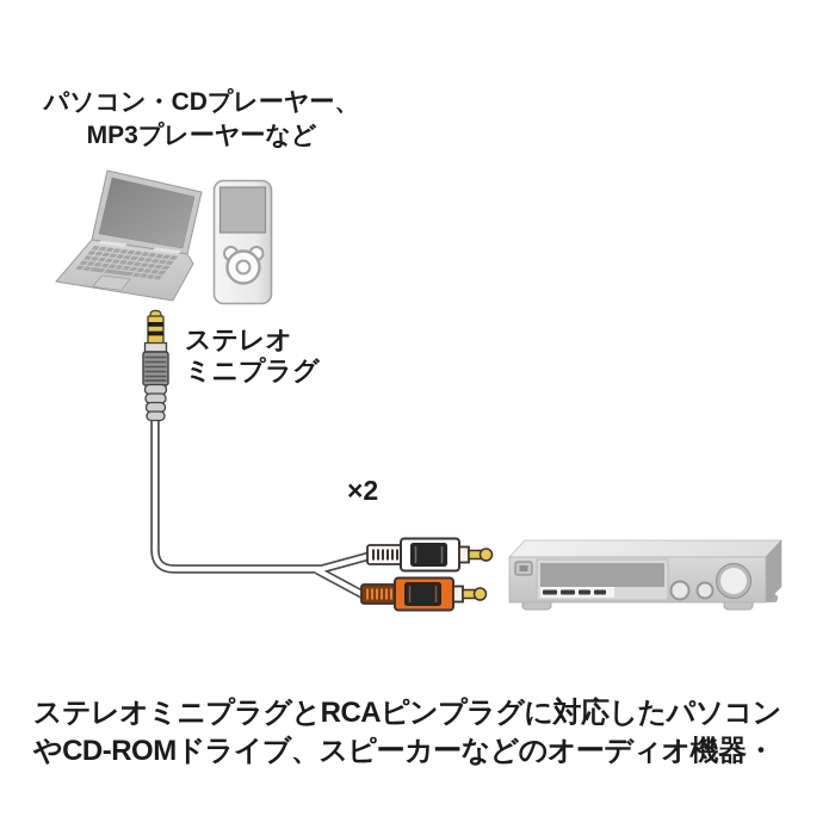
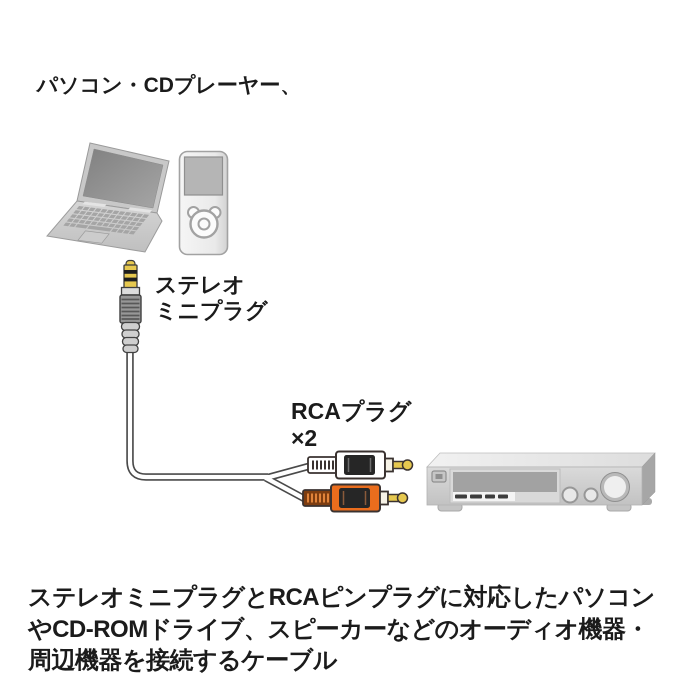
  パソコン・CDプレーヤー、
- MP3プレーヤーなど
  ステレオ
  ミニプラグ
+ RCAプラグ
  ×2
  ステレオミニプラグとRCAピンプラグに対応したパソコン
  やCD-ROMドライブ、スピーカーなどのオーディオ機器・
+ 周辺機器を接続するケーブル
